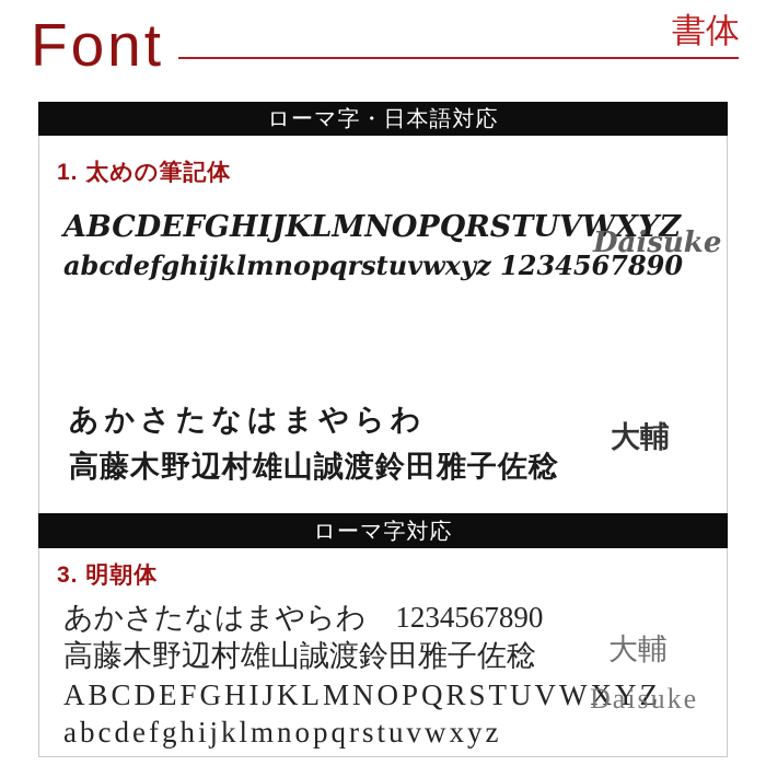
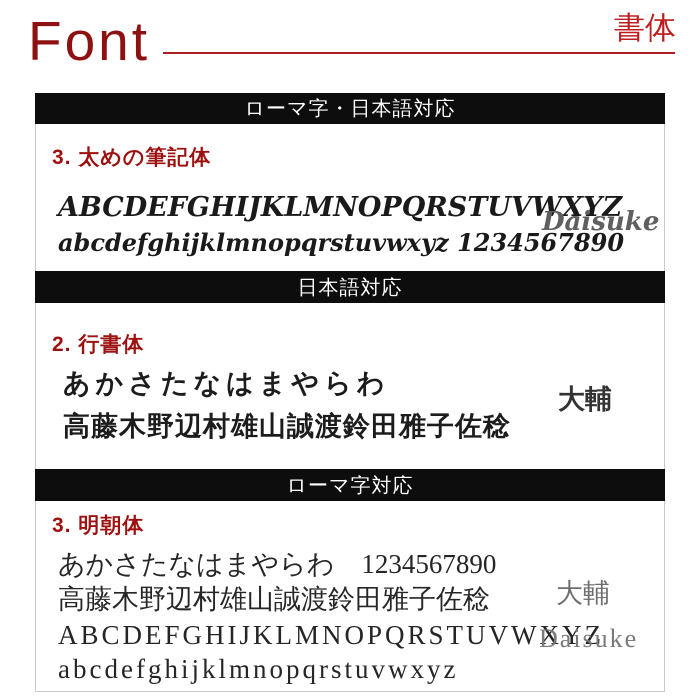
  Font
  書体
  ローマ字・日本語対応
- 1. 太めの筆記体
+ 3. 太めの筆記体
  ABCDEFGHIJKLMNOPQRSTUVWXYZ
  abcdefghijklmnopqrstuvwxyz 1234567890
  Daisuke
+ 日本語対応
+ 2. 行書体
  あかさたなはまやらわ
  高藤木野辺村雄山誠渡鈴田雅子佐稔
  大輔
  ローマ字対応
  3. 明朝体
  あかさたなはまやらわ 1234567890
  高藤木野辺村雄山誠渡鈴田雅子佐稔
  ABCDEFGHIJKLMNOPQRSTUVWXYZ
  abcdefghijklmnopqrstuvwxyz
  大輔
  Daisuke
